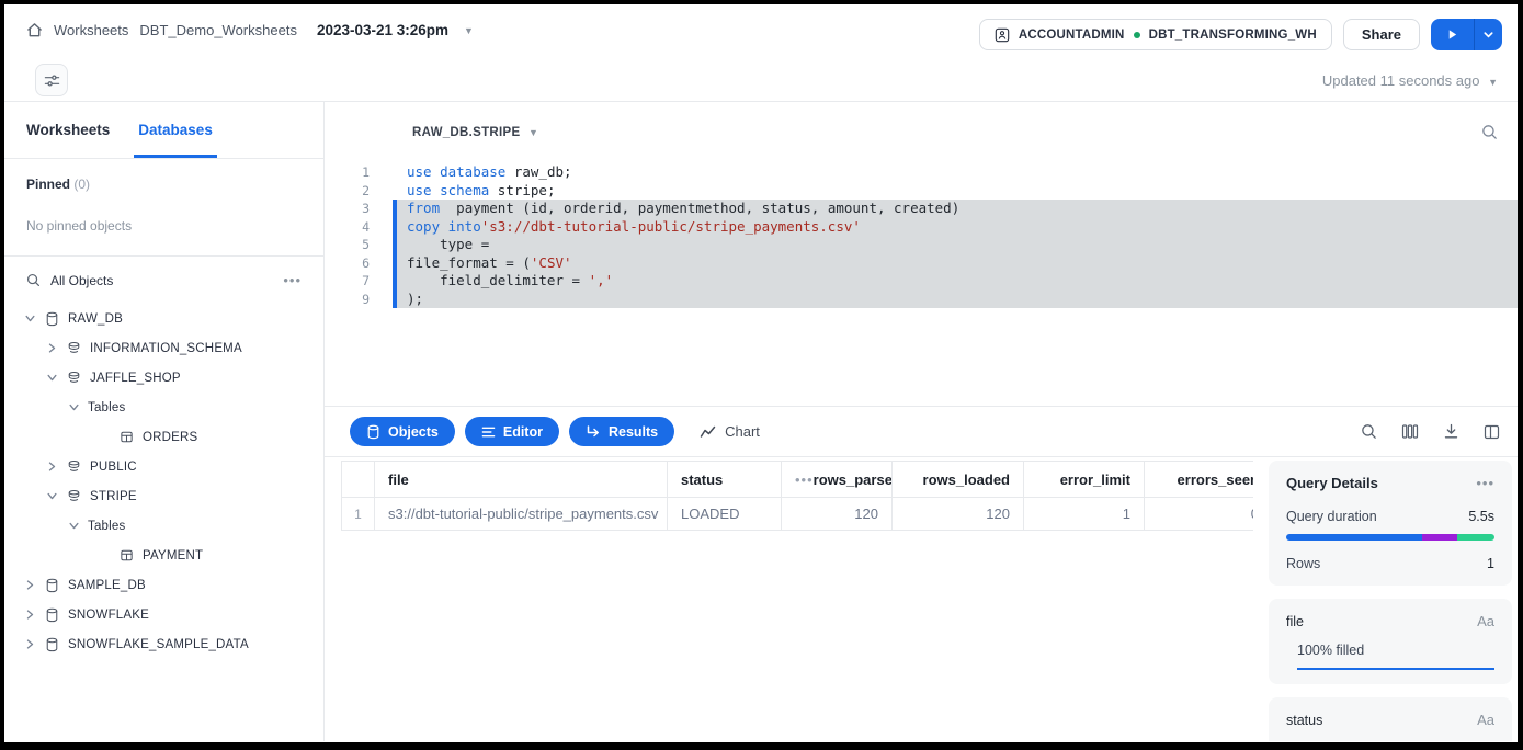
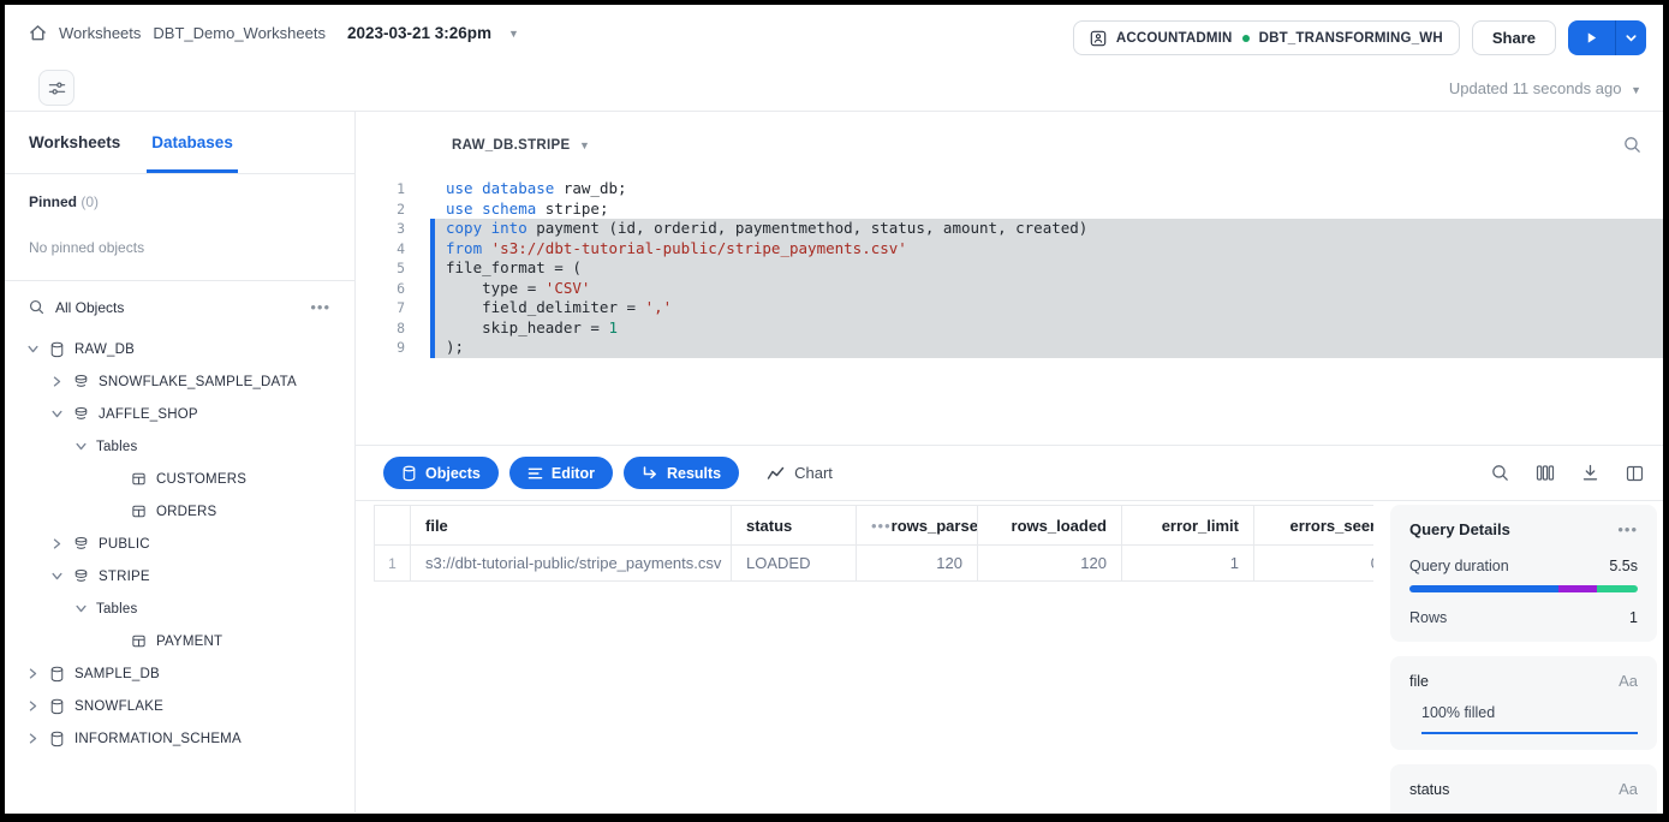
  Worksheets
  DBT_Demo_Worksheets
  2023-03-21 3:26pm
  ▼
  ACCOUNTADMIN
  DBT_TRANSFORMING_WH
  Share
  Updated 11 seconds ago ▼
  Worksheets
  Databases
  Pinned (0)
  No pinned objects
  All Objects
  •••
  RAW_DB
- INFORMATION_SCHEMA
+ SNOWFLAKE_SAMPLE_DATA
  JAFFLE_SHOP
  Tables
+ CUSTOMERS
  ORDERS
  PUBLIC
  STRIPE
  Tables
  PAYMENT
  SAMPLE_DB
  SNOWFLAKE
- SNOWFLAKE_SAMPLE_DATA
+ INFORMATION_SCHEMA
  RAW_DB.STRIPE ▼
  1
  use database raw_db;
  2
  use schema stripe;
  3
- from payment (id, orderid, paymentmethod, status, amount, created)
+ copy into payment (id, orderid, paymentmethod, status, amount, created)
  4
- copy into's3://dbt-tutorial-public/stripe_payments.csv'
+ from 's3://dbt-tutorial-public/stripe_payments.csv'
  5
- type =
+ file_format = (
  6
- file_format = ('CSV'
+ type = 'CSV'
  7
  field_delimiter = ','
+ 8
+ skip_header = 1
  9
  );
  Objects
  Editor
  Results
  Chart
  	file	status	•••rows_parse	rows_loaded	error_limit	errors_see
  1	s3://dbt-tutorial-public/stripe_payments.csv	LOADED	120	120	1
  Query Details
  •••
  Query duration
  5.5s
  Rows
  1
  file
  Aa
  100% filled
  status
  Aa
